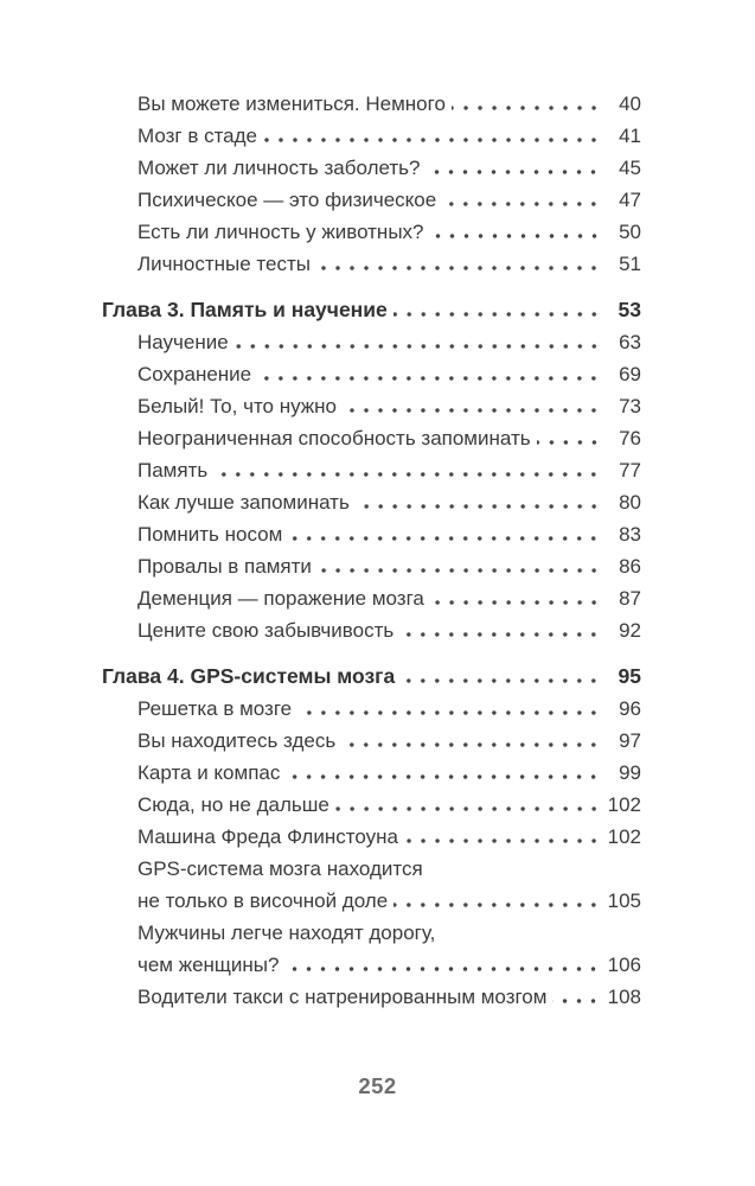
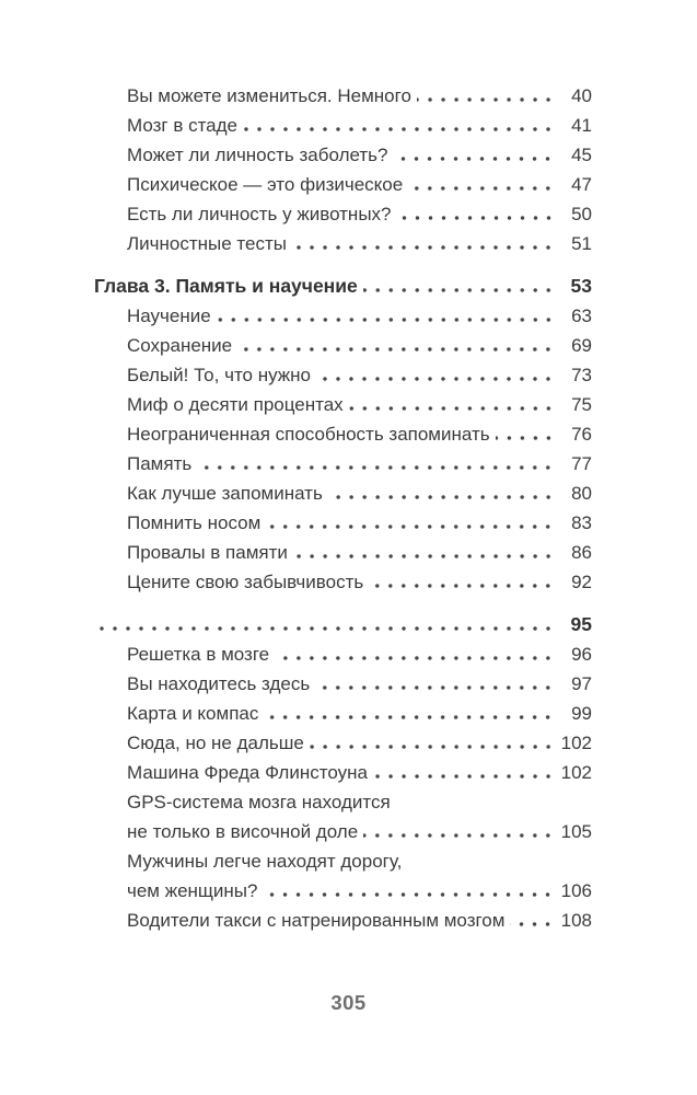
  Вы можете измениться. Немного
  40
  Мозг в стаде
  41
  Может ли личность заболеть?
  45
  Психическое — это физическое
  47
  Есть ли личность у животных?
  50
  Личностные тесты
  51
  Глава 3. Память и научение
  53
  Научение
  63
  Сохранение
  69
  Белый! То, что нужно
  73
+ Миф о десяти процентах
+ 75
  Неограниченная способность запоминать
  76
  Память
  77
  Как лучше запоминать
  80
  Помнить носом
  83
  Провалы в памяти
  86
- Деменция — поражение мозга
- 87
  Цените свою забывчивость
  92
- Глава 4. GPS-системы мозга
  95
  Решетка в мозге
  96
  Вы находитесь здесь
  97
  Карта и компас
  99
  Сюда, но не дальше
  102
  Машина Фреда Флинстоуна
  102
  GPS-система мозга находится
  не только в височной доле
  105
  Мужчины легче находят дорогу,
  чем женщины?
  106
  Водители такси с натренированным мозгом
  108
- 252
+ 305
